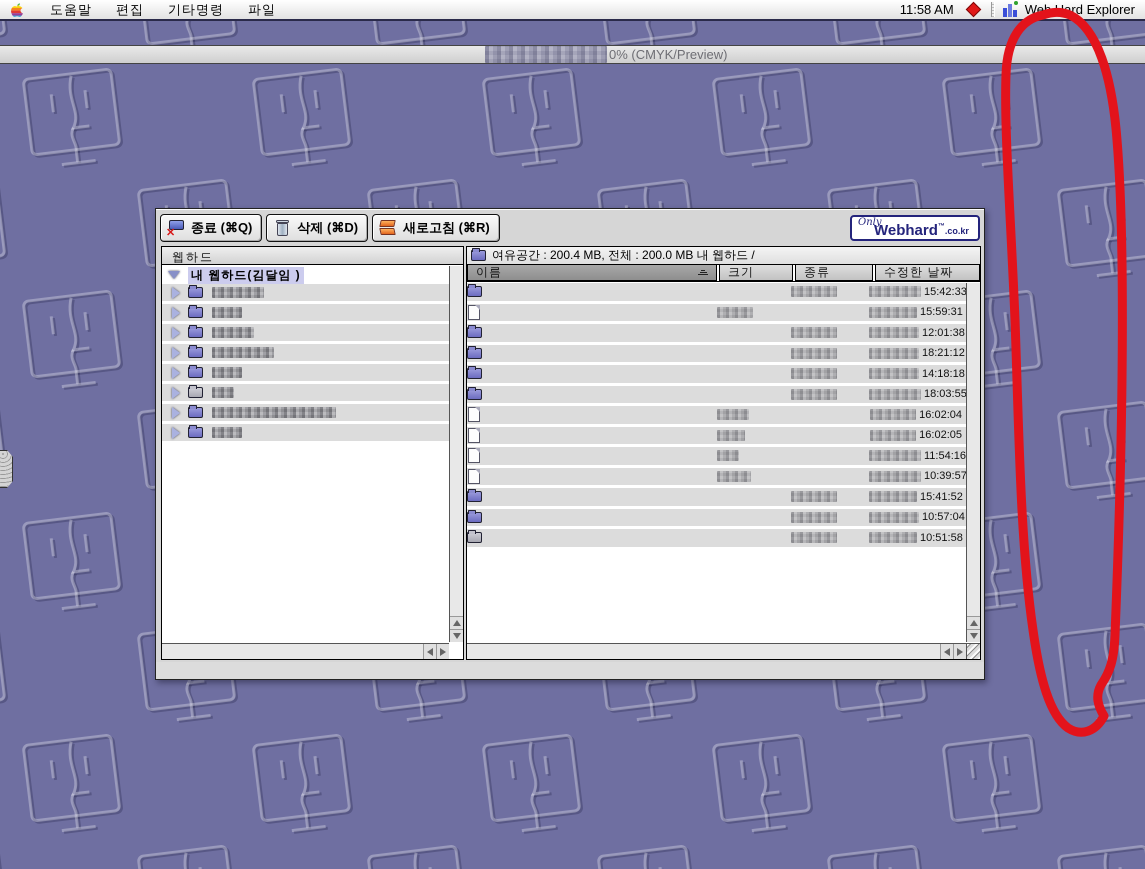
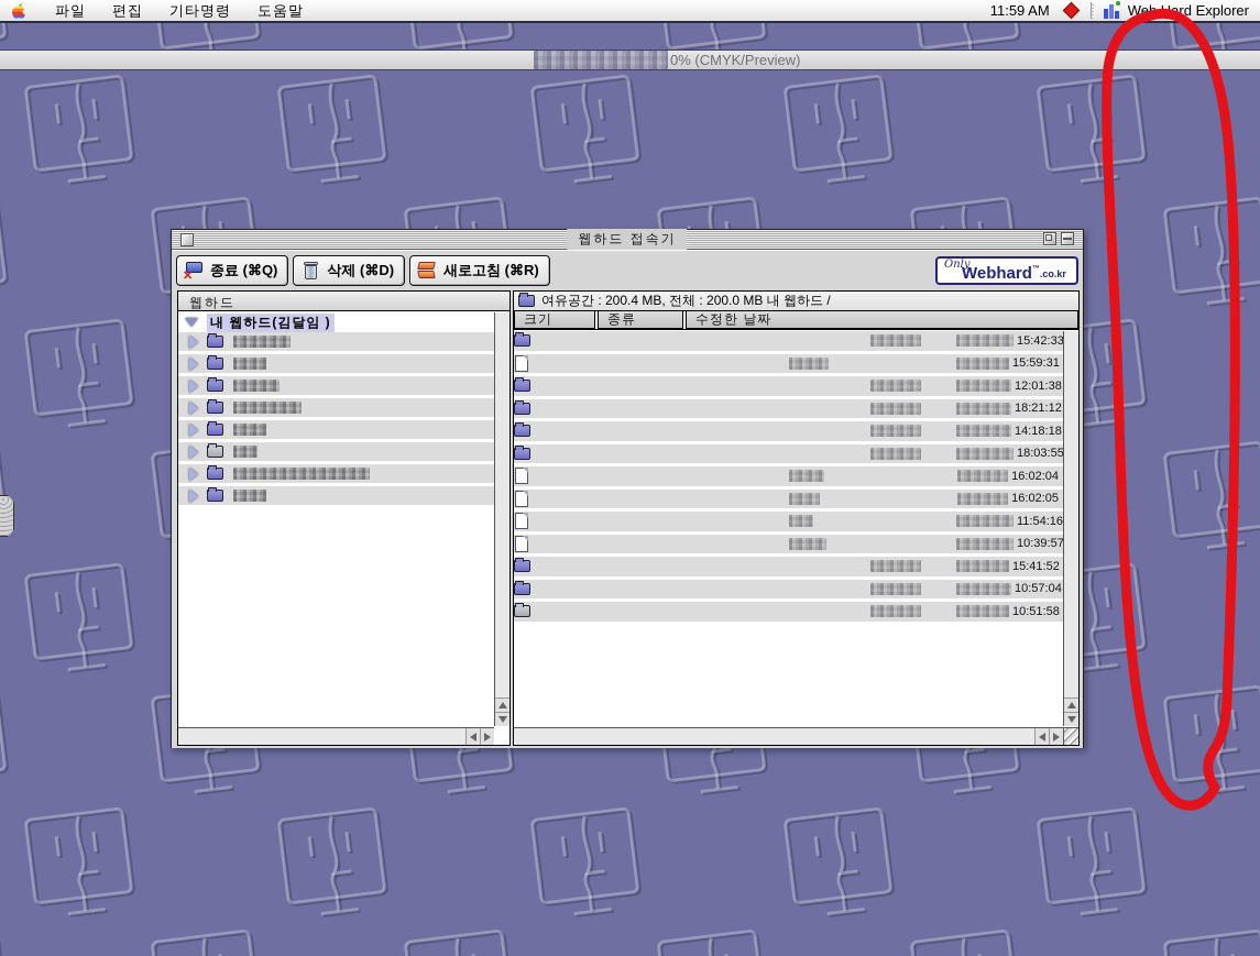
- 도움말
+ 파일
  편집
  기타명령
- 파일
+ 도움말
- 11:58 AM
+ 11:59 AM
  Weard Explorer
  0% (CMYK/Preview)
+ 웹하드 접속기
  ✕
  종료 (⌘Q)
  삭제 (⌘D)
  새로고침 (⌘R)
  Only
  Webhard .co.kr
  웹하드
  내 웹하드(김달임 )
  여유공간 : 200.4 MB, 전체 : 200.0 MB 내 웹하드 /
- 이름
  크기
  종류
  수정한 날짜
  15:42:33
  15:59:31
  12:01:38
  18:21:12
  14:18:18
  18:03:55
  16:02:04
  16:02:05
  11:54:16
  10:39:57
  15:41:52
  10:57:04
  10:51:58
